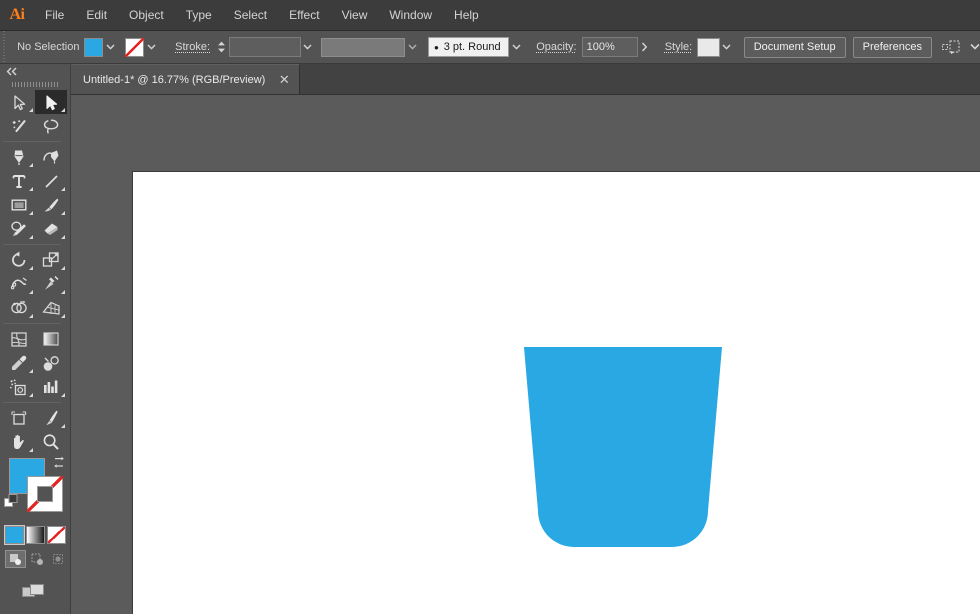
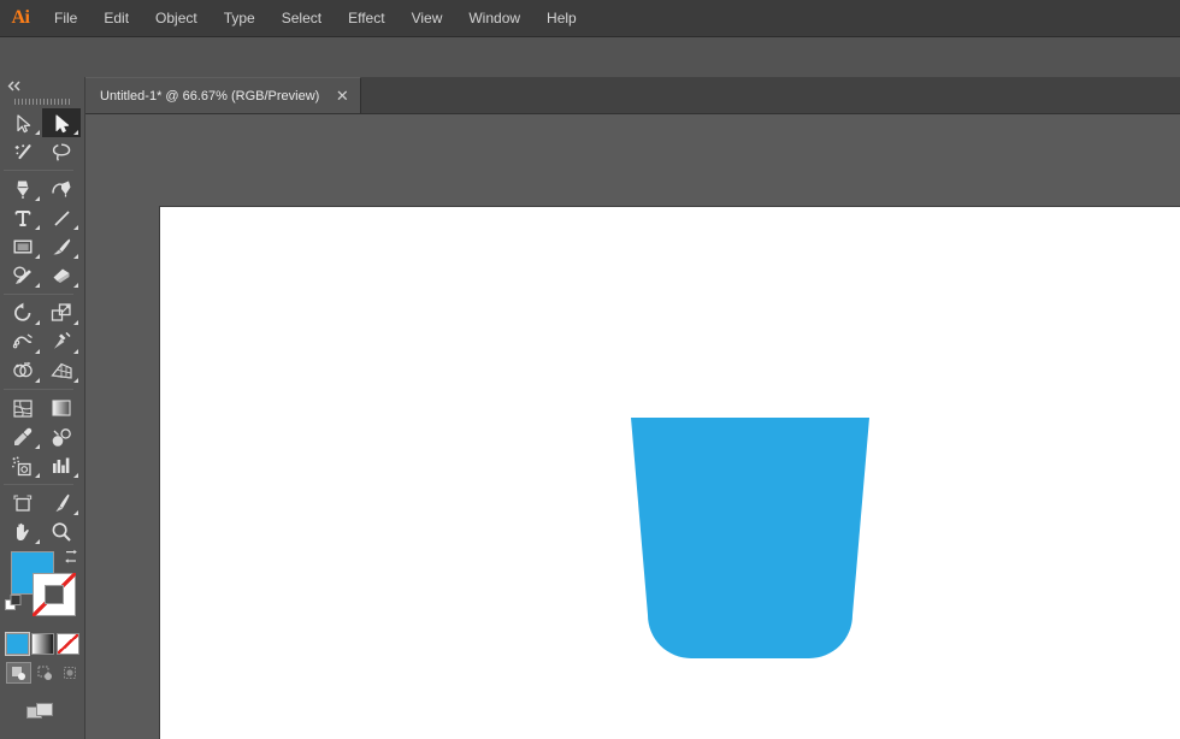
  Ai
  File
  Edit
  Object
  Type
  Select
  Effect
  View
  Window
  Help
- No Selection
- Stroke:
- •
- 3 pt. Round
- Opacity:
- 100%
- Style:
- Document Setup
- Preferences
- Untitled-1* @ 16.77% (RGB/Preview)
+ Untitled-1* @ 66.67% (RGB/Preview)
  ✕
